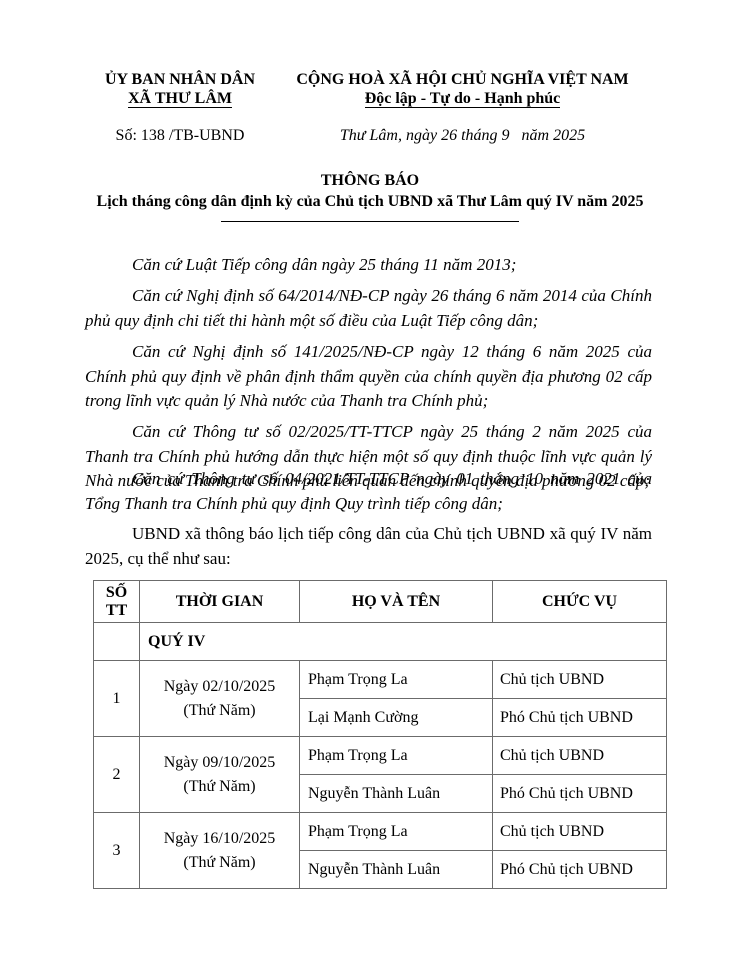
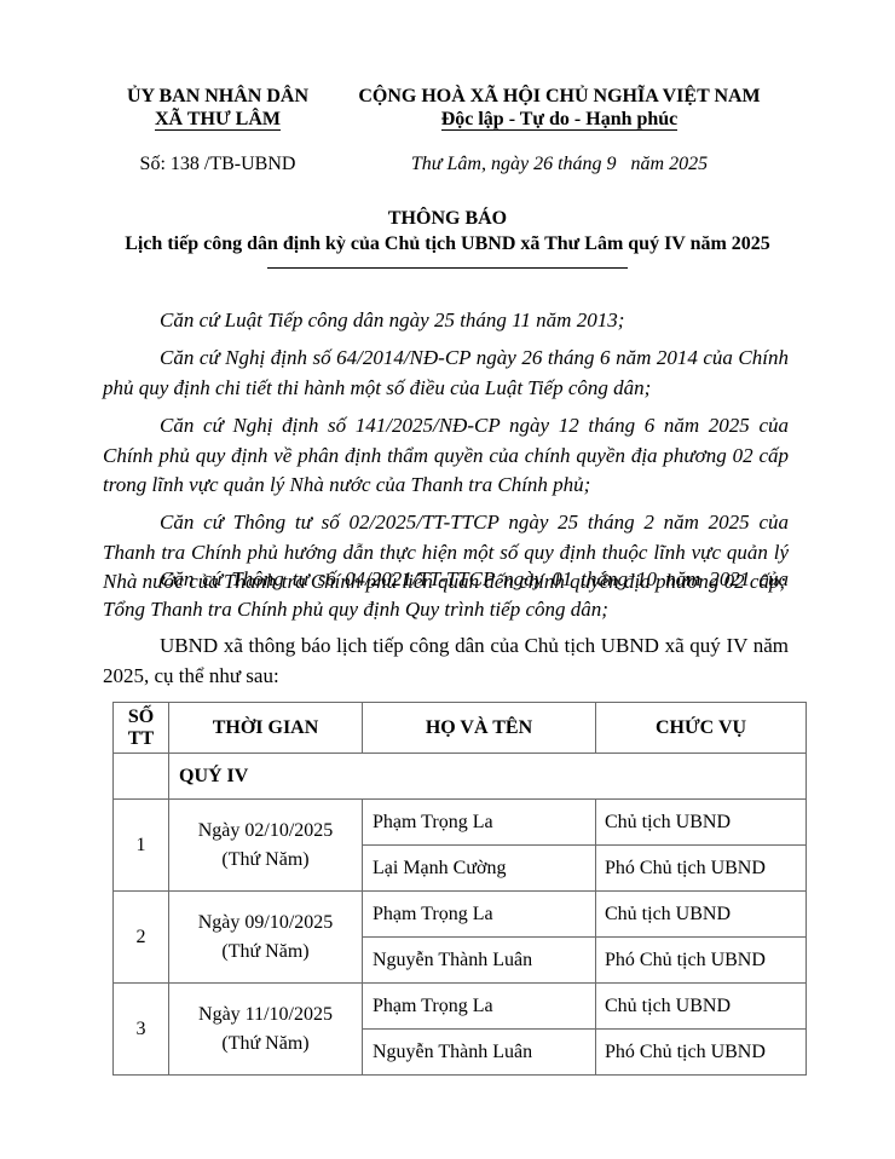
  ỦY BAN NHÂN DÂN
  XÃ THƯ LÂM
  Số: 138 /TB-UBND
  CỘNG HOÀ XÃ HỘI CHỦ NGHĨA VIỆT NAM
  Độc lập - Tự do - Hạnh phúc
  Thư Lâm, ngày 26 tháng 9 năm 2025
  THÔNG BÁO
- Lịch tháng công dân định kỳ của Chủ tịch UBND xã Thư Lâm quý IV năm 2025
+ Lịch tiếp công dân định kỳ của Chủ tịch UBND xã Thư Lâm quý IV năm 2025
  Căn cứ Luật Tiếp công dân ngày 25 tháng 11 năm 2013;
  Căn cứ Nghị định số 64/2014/NĐ-CP ngày 26 tháng 6 năm 2014 của Chính phủ quy định chi tiết thi hành một số điều của Luật Tiếp công dân;
  Căn cứ Nghị định số 141/2025/NĐ-CP ngày 12 tháng 6 năm 2025 của Chính phủ quy định về phân định thẩm quyền của chính quyền địa phương 02 cấp trong lĩnh vực quản lý Nhà nước của Thanh tra Chính phủ;
  Căn cứ Thông tư số 02/2025/TT-TTCP ngày 25 tháng 2 năm 2025 của Thanh tra Chính phủ hướng dẫn thực hiện một số quy định thuộc lĩnh vực quản lý Nhà nước của Thanh tra Chính phủ liên quan đến chính quyền địa phương 02 cấp;
  Căn cứ Thông tư số 04/2021/TT-TTCP ngày 01 tháng 10 năm 2021 của Tổng Thanh tra Chính phủ quy định Quy trình tiếp công dân;
  UBND xã thông báo lịch tiếp công dân của Chủ tịch UBND xã quý IV năm 2025, cụ thể như sau:
  SỐ TT	THỜI GIAN	HỌ VÀ TÊN	CHỨC VỤ
  	QUÝ IV
  1	Ngày 02/10/2025 (Thứ Năm)	Phạm Trọng La	Chủ tịch UBND
  Lại Mạnh Cường	Phó Chủ tịch UBND
  2	Ngày 09/10/2025 (Thứ Năm)	Phạm Trọng La	Chủ tịch UBND
  Nguyễn Thành Luân	Phó Chủ tịch UBND
- 3	Ngày 16/10/2025 (Thứ Năm)	Phạm Trọng La	Chủ tịch UBND
+ 3	Ngày 11/10/2025 (Thứ Năm)	Phạm Trọng La	Chủ tịch UBND
  Nguyễn Thành Luân	Phó Chủ tịch UBND
